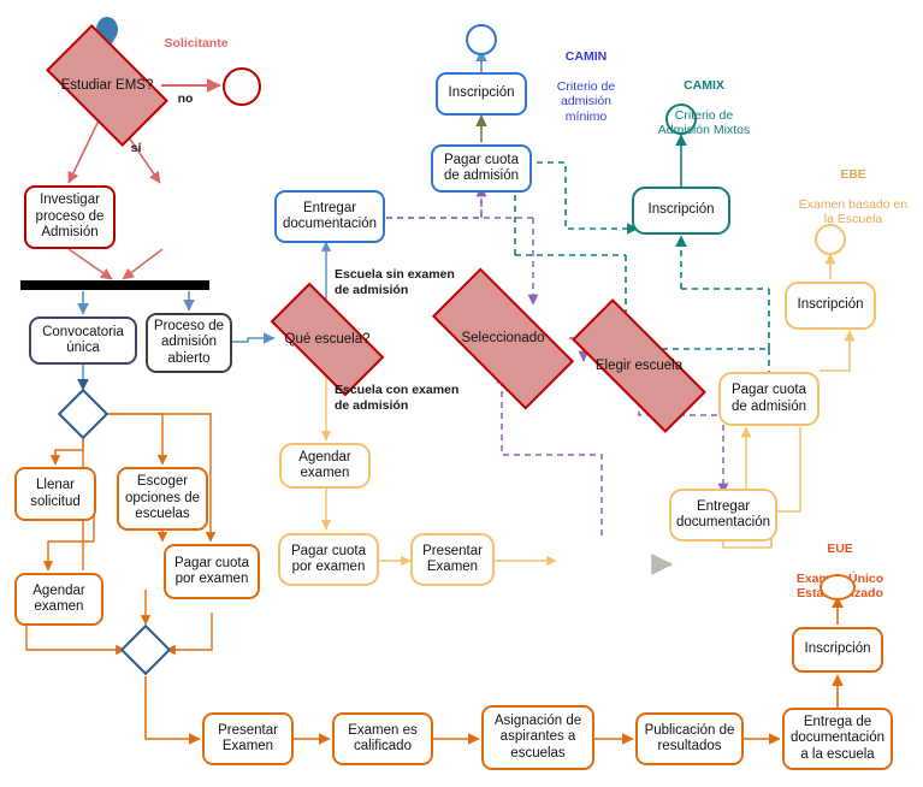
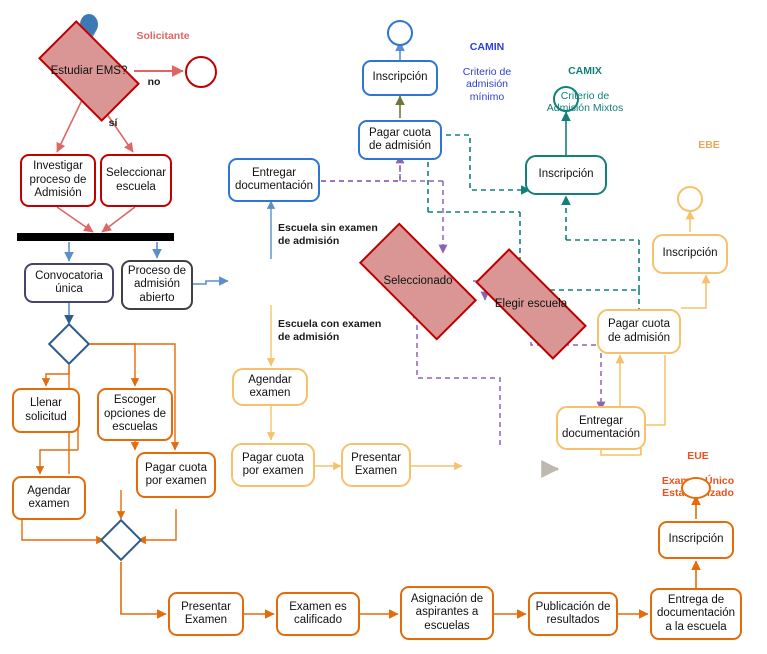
  Solicitante
  Estudiar EMS?
  no
  sí
  Investigar
  proceso de
  Admisión
+ Seleccionar
+ escuela
  Convocatoria
  única
  Proceso de
  admisión
  abierto
  Llenar
  solicitud
  Escoger
  opciones de
  escuelas
  Agendar
  examen
  Pagar cuota
  por examen
  Entregar
  documentación
  Escuela sin examen
  de admisión
- Qué escuela?
  Escuela con examen
  de admisión
  Agendar
  examen
  Pagar cuota
  por examen
  Presentar
  Examen
  Pagar cuota
  de admisión
  Inscripción
  CAMIN
  Criterio de
  admisión
  mínimo
  Seleccionado
  Elegir escuela
  Inscripción
  CAMIX
  Criterio de
  Admisión Mixtos
  EBE
- Examen basado en
- la Escuela
  Inscripción
  Pagar cuota
  de admisión
  Entregar
  documentación
  EUE
  Exa Único
  Inscripción
  Entrega de
  documentación
  a la escuela
  Presentar
  Examen
  Examen es
  calificado
  Asignación de
  aspirantes a
  escuelas
  Publicación de
  resultados
